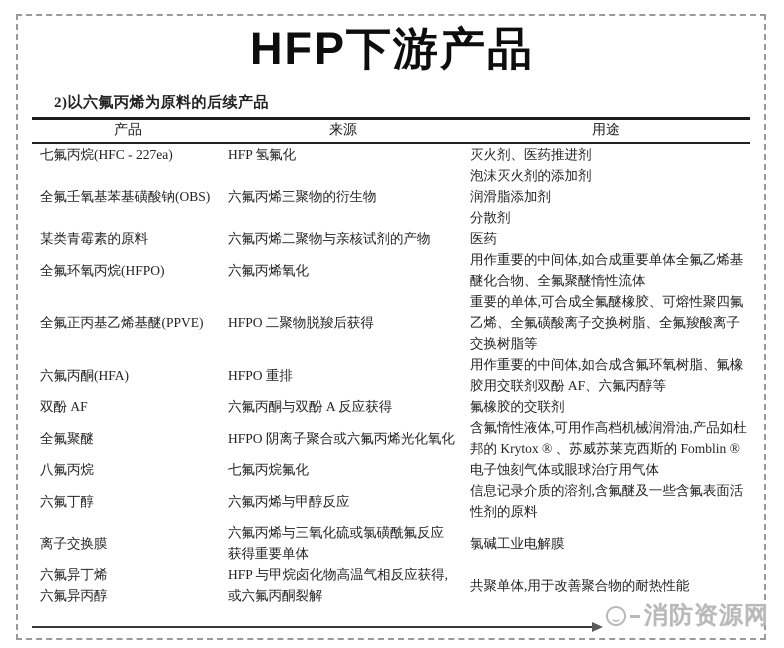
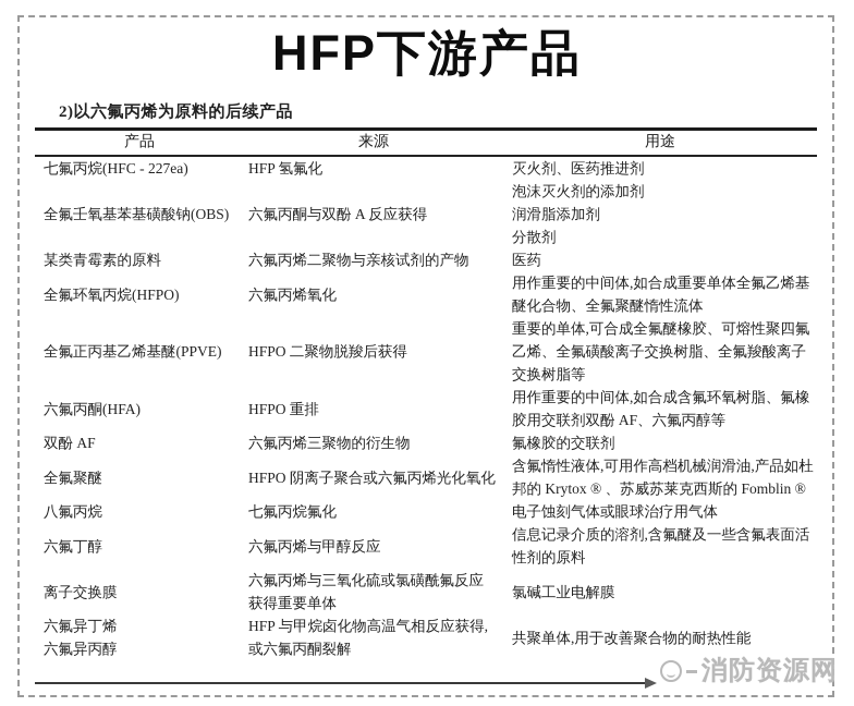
  HFP下游产品
  2)以六氟丙烯为原料的后续产品
  产品	来源	用途
  七氟丙烷(HFC - 227ea)	HFP 氢氟化	灭火剂、医药推进剂泡沫灭火剂的添加剂
- 全氟壬氧基苯基磺酸钠(OBS)	六氟丙烯三聚物的衍生物	润滑脂添加剂分散剂
+ 全氟壬氧基苯基磺酸钠(OBS)	六氟丙酮与双酚 A 反应获得	润滑脂添加剂分散剂
  某类青霉素的原料	六氟丙烯二聚物与亲核试剂的产物	医药
  全氟环氧丙烷(HFPO)	六氟丙烯氧化	用作重要的中间体,如合成重要单体全氟乙烯基醚化合物、全氟聚醚惰性流体
  全氟正丙基乙烯基醚(PPVE)	HFPO 二聚物脱羧后获得	重要的单体,可合成全氟醚橡胶、可熔性聚四氟乙烯、全氟磺酸离子交换树脂、全氟羧酸离子交换树脂等
  六氟丙酮(HFA)	HFPO 重排	用作重要的中间体,如合成含氟环氧树脂、氟橡胶用交联剂双酚 AF、六氟丙醇等
- 双酚 AF	六氟丙酮与双酚 A 反应获得	氟橡胶的交联剂
+ 双酚 AF	六氟丙烯三聚物的衍生物	氟橡胶的交联剂
  全氟聚醚	HFPO 阴离子聚合或六氟丙烯光化氧化	含氟惰性液体,可用作高档机械润滑油,产品如杜邦的 Krytox ® 、苏威苏莱克西斯的 Fomblin ®
  八氟丙烷	七氟丙烷氟化	电子蚀刻气体或眼球治疗用气体
  六氟丁醇	六氟丙烯与甲醇反应	信息记录介质的溶剂,含氟醚及一些含氟表面活性剂的原料
  离子交换膜	六氟丙烯与三氧化硫或氯磺酰氟反应获得重要单体	氯碱工业电解膜
  六氟异丁烯六氟异丙醇	HFP 与甲烷卤化物高温气相反应获得,或六氟丙酮裂解	共聚单体,用于改善聚合物的耐热性能
  消防资源网
